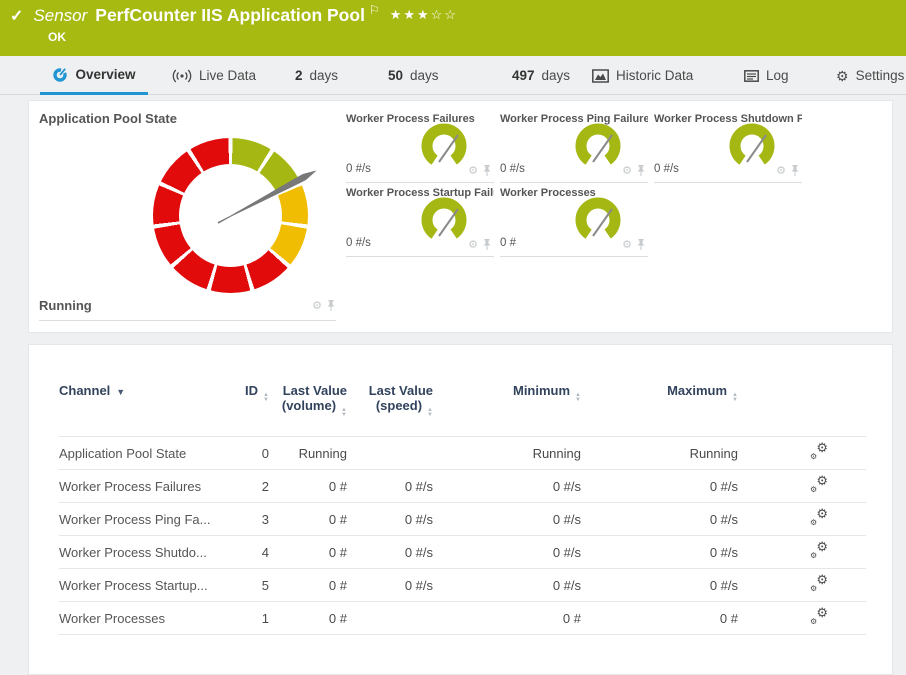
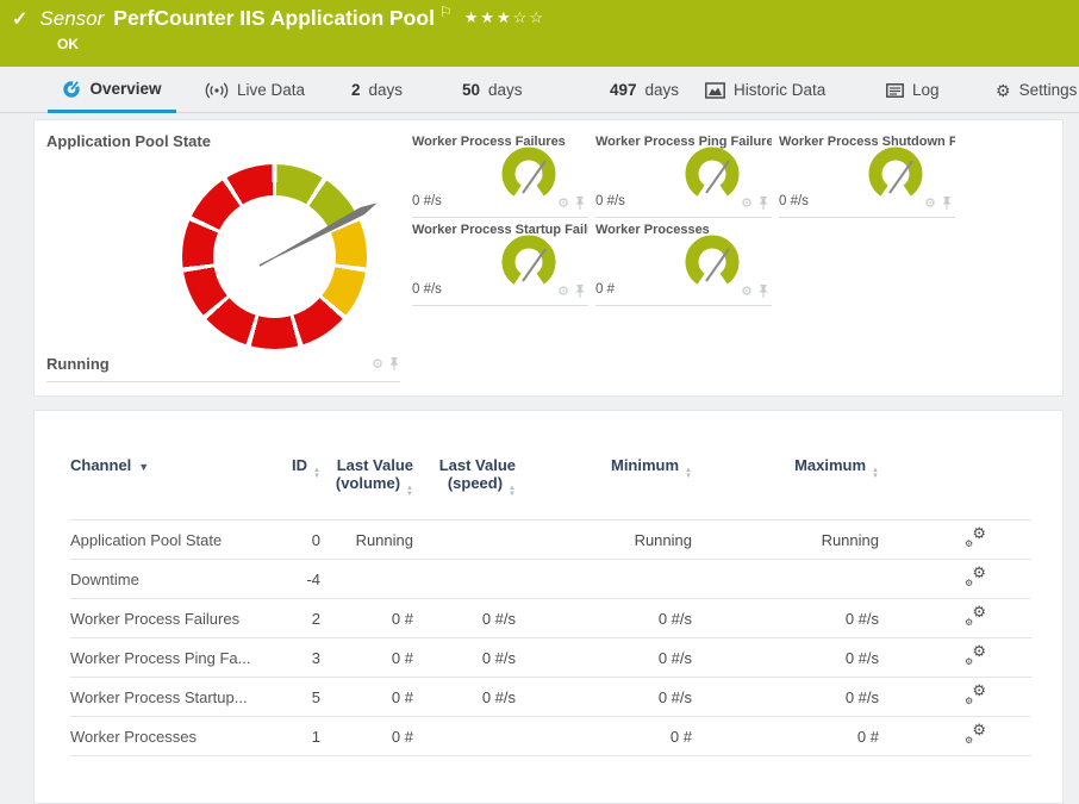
  ✓
  Sensor
  PerfCounter IIS Application Pool
  ⚐
  ★★★☆☆
  OK
  Overview
  Live Data
  2
  days
  50
  days
  497
  days
  Historic Data
  Log
  ⚙
  Settings
  Application Pool State
  Running
  ⚙
  Worker Process Failures
  0 #/s
  ⚙
  Worker Process Ping Failure
  0 #/s
  ⚙
  Worker Process Shutdown F
  0 #/s
  ⚙
  Worker Process Startup Fail
  0 #/s
  ⚙
  Worker Processes
  0 #
  ⚙
  Channel ▼	ID	Last Value (volume)	Last Value (speed)	Minimum	Maximum
  Application Pool State	0	Running		Running	Running	⚙⚙
+ Downtime	-4					⚙⚙
  Worker Process Failures	2	0 #	0 #/s	0 #/s	0 #/s	⚙⚙
  Worker Process Ping Fa...	3	0 #	0 #/s	0 #/s	0 #/s	⚙⚙
- Worker Process Shutdo...	4	0 #	0 #/s	0 #/s	0 #/s	⚙⚙
  Worker Process Startup...	5	0 #	0 #/s	0 #/s	0 #/s	⚙⚙
  Worker Processes	1	0 #		0 #	0 #	⚙⚙
